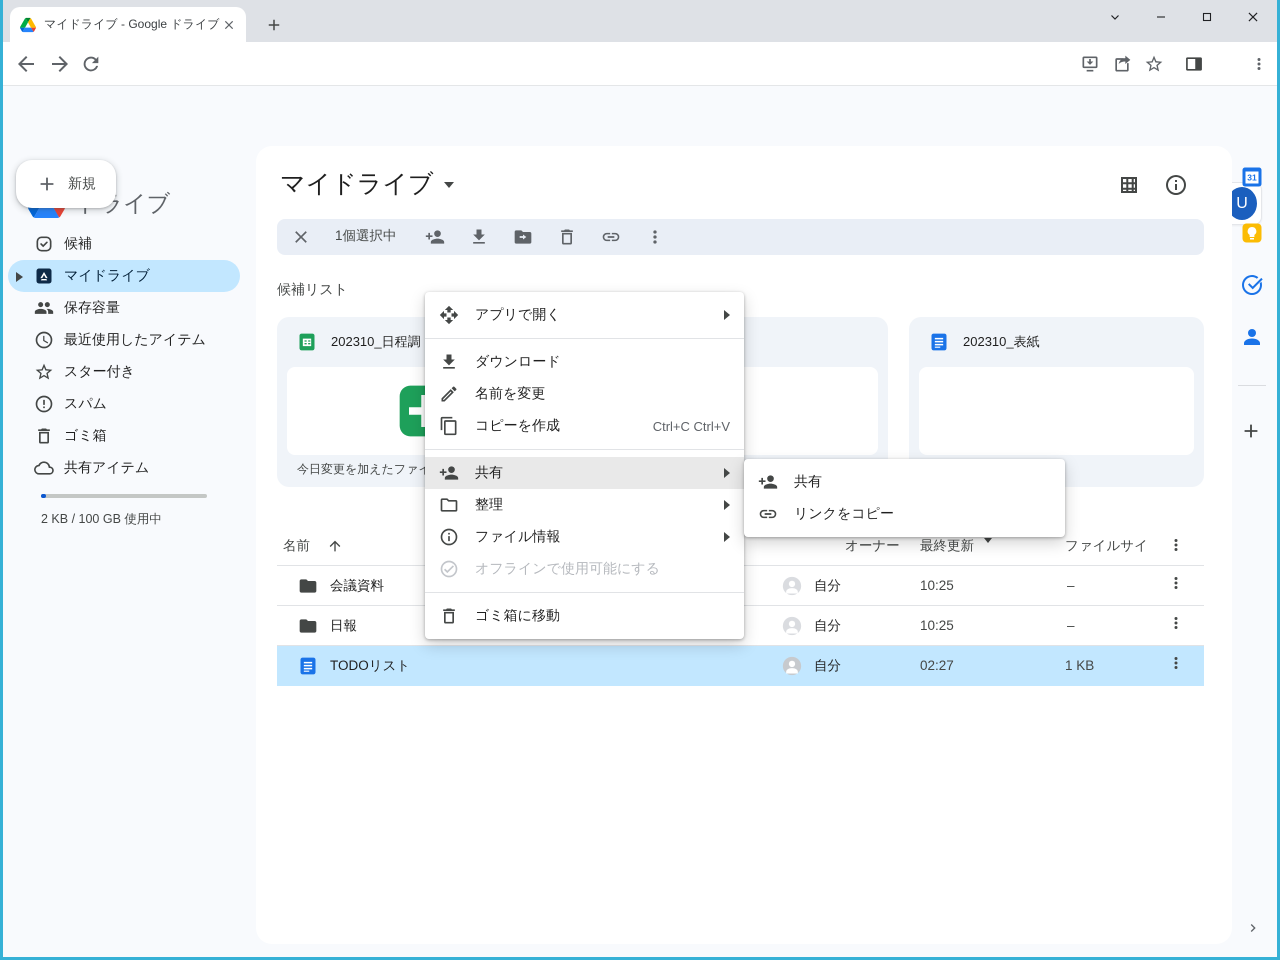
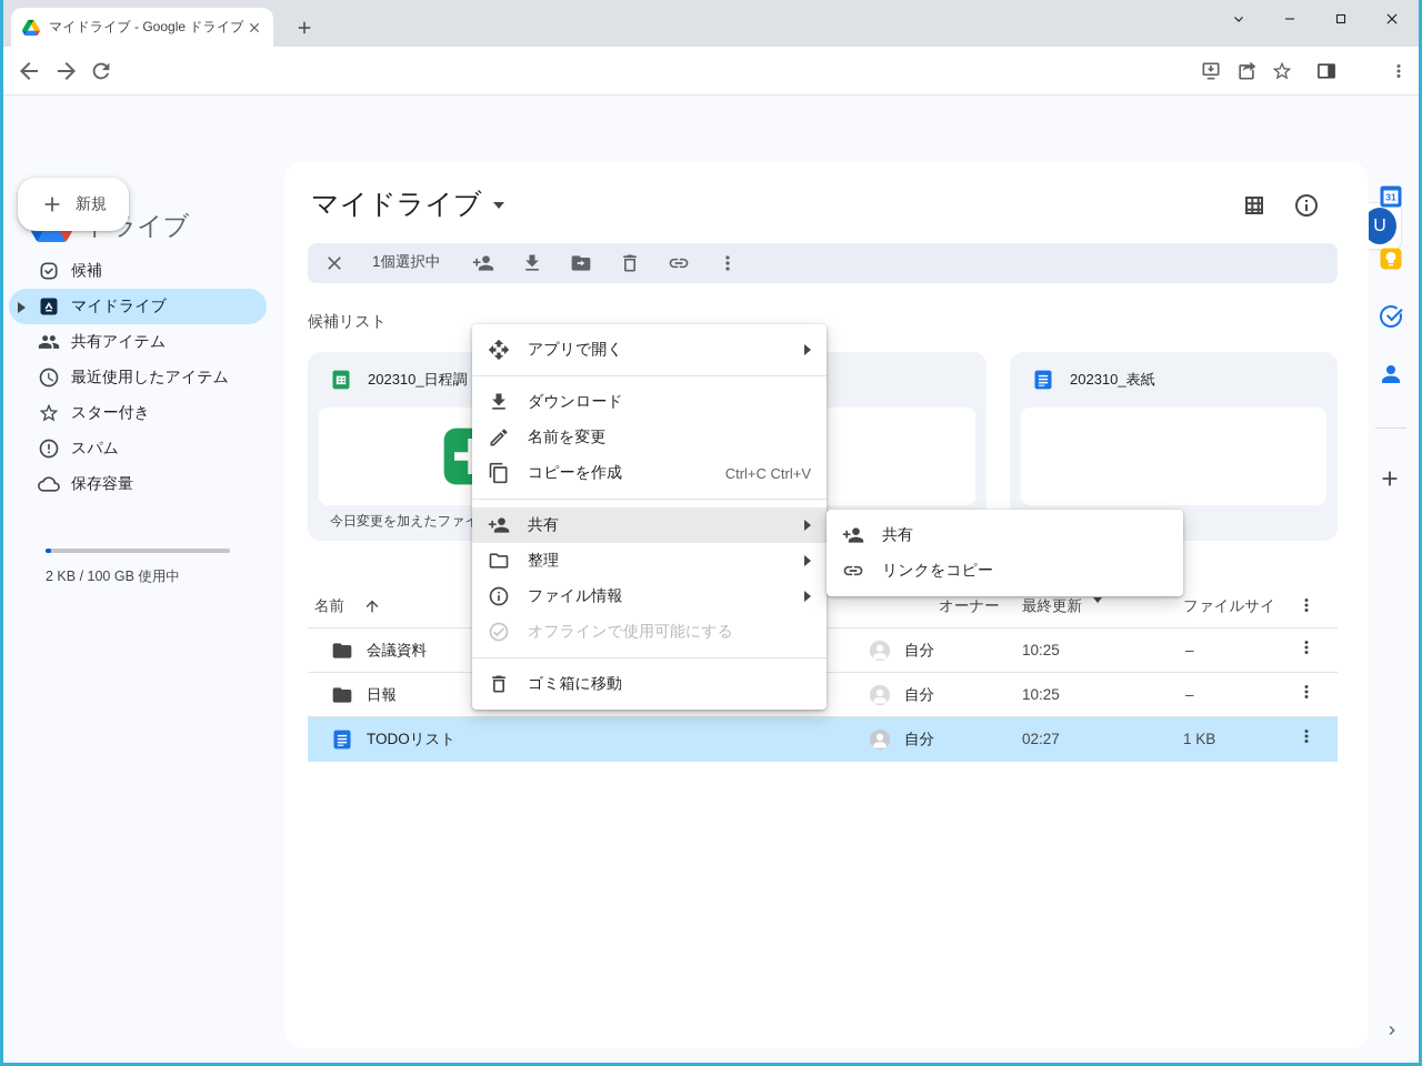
  マイドライブ - Google ドライブ
  U
  新規
  候補
  マイドライブ
- 保存容量
+ 共有アイテム
  最近使用したアイテム
  スター付き
  スパム
- ゴミ箱
- 共有アイテム
+ 保存容量
  2 KB / 100 GB 使用中
  マイドライブ
  1個選択中
  候補リスト
  202310_日程調
  今日変更を加えたファ
  202310_表紙
  名前
  オーナー
  最終更新
  ファイルサイ
  会議資料
  自分
  10:25
  –
  日報
  自分
  10:25
  –
  TODOリスト
  自分
  02:27
  1 KB
  31
  アプリで開く
  ダウンロード
  名前を変更
  コピーを作成
  Ctrl+C Ctrl+V
  共有
  整理
  ファイル情報
  オフラインで使用可能にする
  ゴミ箱に移動
  共有
  リンクをコピー
